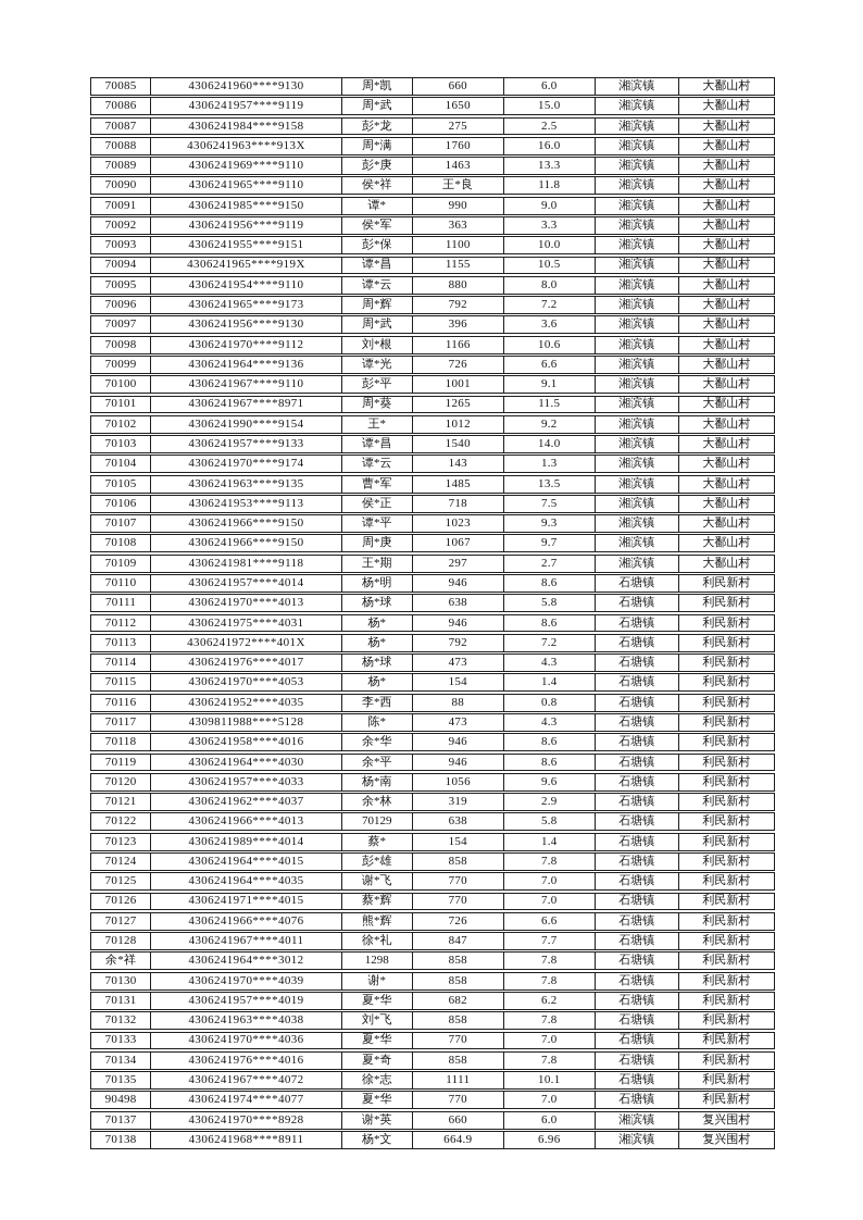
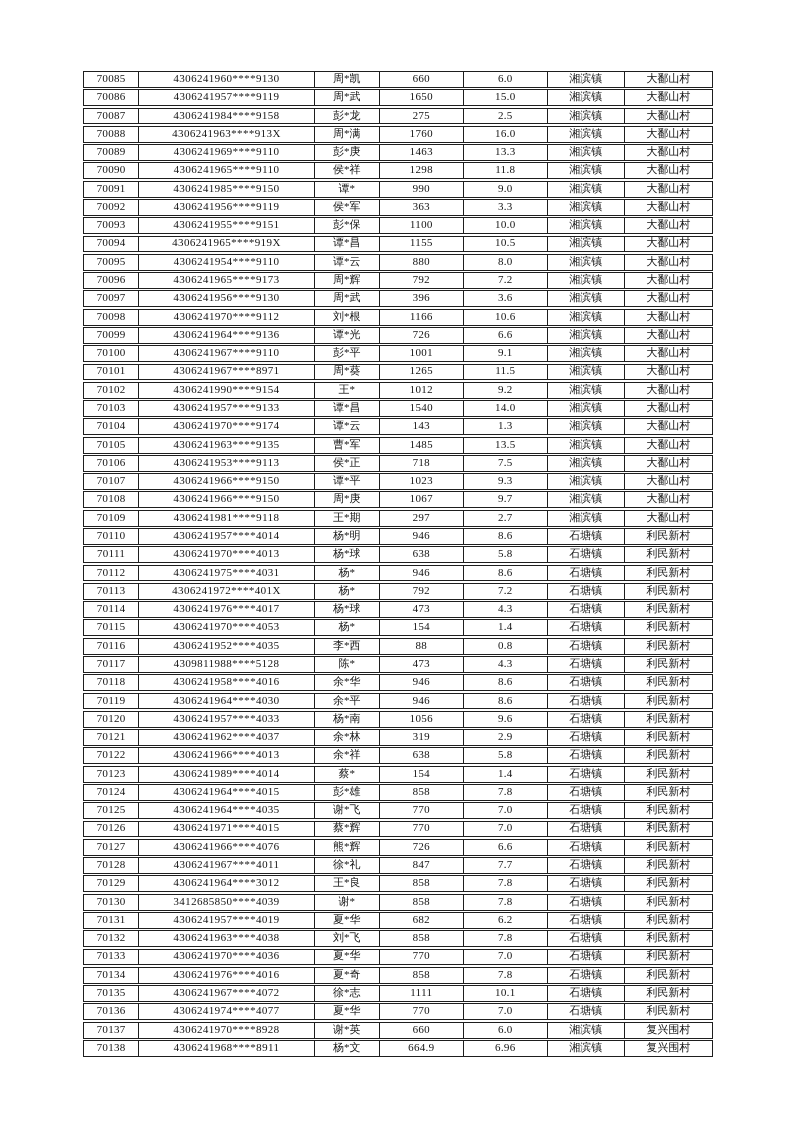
  70085
  4306241960****9130
  周*凯
  660
  6.0
  湘滨镇
  大鄱山村
  70086
  4306241957****9119
  周*武
  1650
  15.0
  湘滨镇
  大鄱山村
  70087
  4306241984****9158
  彭*龙
  275
  2.5
  湘滨镇
  大鄱山村
  70088
  4306241963****913X
  周*满
  1760
  16.0
  湘滨镇
  大鄱山村
  70089
  4306241969****9110
  彭*庚
  1463
  13.3
  湘滨镇
  大鄱山村
  70090
  4306241965****9110
  侯*祥
- 王*良
+ 1298
  11.8
  湘滨镇
  大鄱山村
  70091
  4306241985****9150
  谭*
  990
  9.0
  湘滨镇
  大鄱山村
  70092
  4306241956****9119
  侯*军
  363
  3.3
  湘滨镇
  大鄱山村
  70093
  4306241955****9151
  彭*保
  1100
  10.0
  湘滨镇
  大鄱山村
  70094
  4306241965****919X
  谭*昌
  1155
  10.5
  湘滨镇
  大鄱山村
  70095
  4306241954****9110
  谭*云
  880
  8.0
  湘滨镇
  大鄱山村
  70096
  4306241965****9173
  周*辉
  792
  7.2
  湘滨镇
  大鄱山村
  70097
  4306241956****9130
  周*武
  396
  3.6
  湘滨镇
  大鄱山村
  70098
  4306241970****9112
  刘*根
  1166
  10.6
  湘滨镇
  大鄱山村
  70099
  4306241964****9136
  谭*光
  726
  6.6
  湘滨镇
  大鄱山村
  70100
  4306241967****9110
  彭*平
  1001
  9.1
  湘滨镇
  大鄱山村
  70101
  4306241967****8971
  周*葵
  1265
  11.5
  湘滨镇
  大鄱山村
  70102
  4306241990****9154
  王*
  1012
  9.2
  湘滨镇
  大鄱山村
  70103
  4306241957****9133
  谭*昌
  1540
  14.0
  湘滨镇
  大鄱山村
  70104
  4306241970****9174
  谭*云
  143
  1.3
  湘滨镇
  大鄱山村
  70105
  4306241963****9135
  曹*军
  1485
  13.5
  湘滨镇
  大鄱山村
  70106
  4306241953****9113
  侯*正
  718
  7.5
  湘滨镇
  大鄱山村
  70107
  4306241966****9150
  谭*平
  1023
  9.3
  湘滨镇
  大鄱山村
  70108
  4306241966****9150
  周*庚
  1067
  9.7
  湘滨镇
  大鄱山村
  70109
  4306241981****9118
  王*期
  297
  2.7
  湘滨镇
  大鄱山村
  70110
  4306241957****4014
  杨*明
  946
  8.6
  石塘镇
  利民新村
  70111
  4306241970****4013
  杨*球
  638
  5.8
  石塘镇
  利民新村
  70112
  4306241975****4031
  杨*
  946
  8.6
  石塘镇
  利民新村
  70113
  4306241972****401X
  杨*
  792
  7.2
  石塘镇
  利民新村
  70114
  4306241976****4017
  杨*球
  473
  4.3
  石塘镇
  利民新村
  70115
  4306241970****4053
  杨*
  154
  1.4
  石塘镇
  利民新村
  70116
  4306241952****4035
  李*西
  88
  0.8
  石塘镇
  利民新村
  70117
  4309811988****5128
  陈*
  473
  4.3
  石塘镇
  利民新村
  70118
  4306241958****4016
  余*华
  946
  8.6
  石塘镇
  利民新村
  70119
  4306241964****4030
  余*平
  946
  8.6
  石塘镇
  利民新村
  70120
  4306241957****4033
  杨*南
  1056
  9.6
  石塘镇
  利民新村
  70121
  4306241962****4037
  余*林
  319
  2.9
  石塘镇
  利民新村
  70122
  4306241966****4013
- 70129
+ 余*祥
  638
  5.8
  石塘镇
  利民新村
  70123
  4306241989****4014
  蔡*
  154
  1.4
  石塘镇
  利民新村
  70124
  4306241964****4015
  彭*雄
  858
  7.8
  石塘镇
  利民新村
  70125
  4306241964****4035
  谢*飞
  770
  7.0
  石塘镇
  利民新村
  70126
  4306241971****4015
  蔡*辉
  770
  7.0
  石塘镇
  利民新村
  70127
  4306241966****4076
  熊*辉
  726
  6.6
  石塘镇
  利民新村
  70128
  4306241967****4011
  徐*礼
  847
  7.7
  石塘镇
  利民新村
- 余*祥
+ 70129
  4306241964****3012
- 1298
+ 王*良
  858
  7.8
  石塘镇
  利民新村
  70130
- 4306241970****4039
+ 3412685850****4039
  谢*
  858
  7.8
  石塘镇
  利民新村
  70131
  4306241957****4019
  夏*华
  682
  6.2
  石塘镇
  利民新村
  70132
  4306241963****4038
  刘*飞
  858
  7.8
  石塘镇
  利民新村
  70133
  4306241970****4036
  夏*华
  770
  7.0
  石塘镇
  利民新村
  70134
  4306241976****4016
  夏*奇
  858
  7.8
  石塘镇
  利民新村
  70135
  4306241967****4072
  徐*志
  1111
  10.1
  石塘镇
  利民新村
- 90498
+ 70136
  4306241974****4077
  夏*华
  770
  7.0
  石塘镇
  利民新村
  70137
  4306241970****8928
  谢*英
  660
  6.0
  湘滨镇
  复兴围村
  70138
  4306241968****8911
  杨*文
  664.9
  6.96
  湘滨镇
  复兴围村
